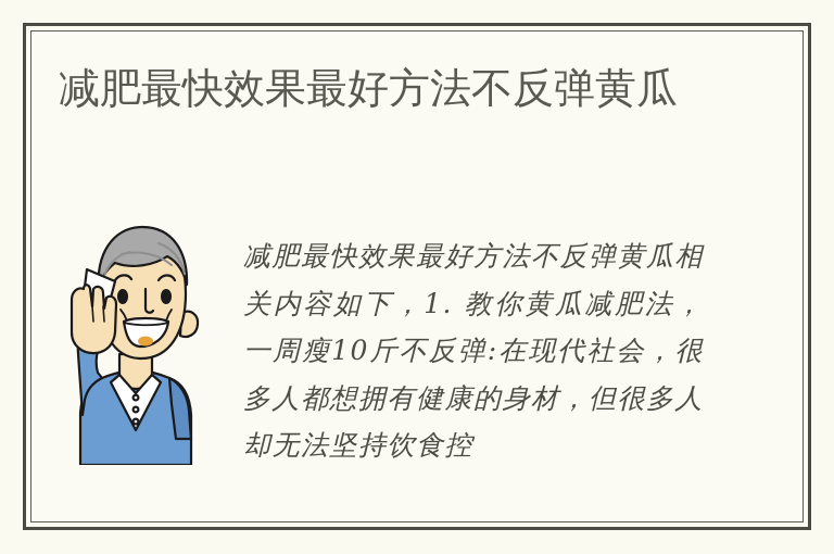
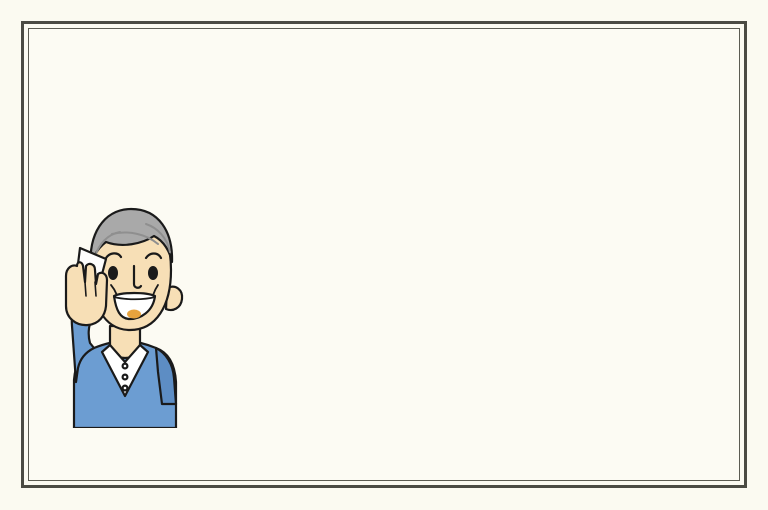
- 减肥最快效果最好方法不反弹黄瓜
- 减肥最快效果最好方法不反弹黄瓜相关内容如下，1. 教你黄瓜减肥法，一周瘦10斤不反弹:在现代社会，很多人都想拥有健康的身材，但很多人却无法坚持饮食控
